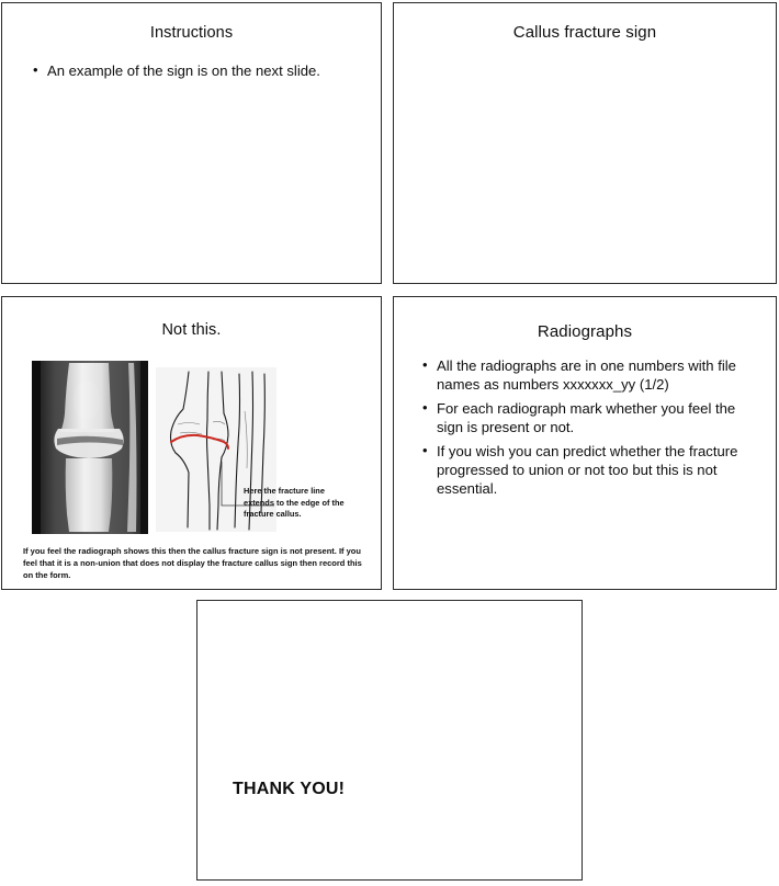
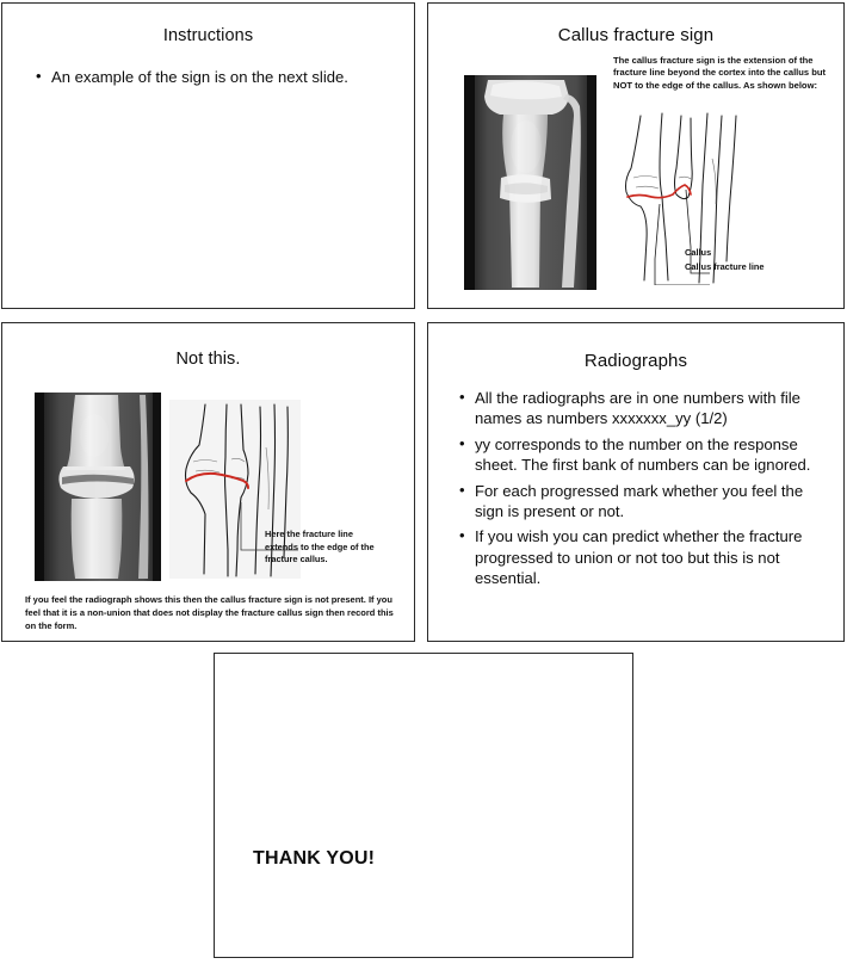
  Instructions
  An example of the sign is on the next slide.
  Callus fracture sign
+ The callus fracture sign is the extension of the fracture line beyond the cortex into the callus but NOT to the edge of the callus. As shown below:
+ Callus
+ Callus fracture line
  Not this.
  Here the fracture line extends to the edge of the fracture callus.
  If you feel the radiograph shows this then the callus fracture sign is not present. If you feel that it is a non-union that does not display the fracture callus sign then record this on the form.
  Radiographs
  All the radiographs are in one numbers with file names as numbers xxxxxxx_yy (1/2)
+ yy corresponds to the number on the response sheet. The first bank of numbers can be ignored.
- For each radiograph mark whether you feel the sign is present or not.
+ For each progressed mark whether you feel the sign is present or not.
  If you wish you can predict whether the fracture progressed to union or not too but this is not essential.
  THANK YOU!
